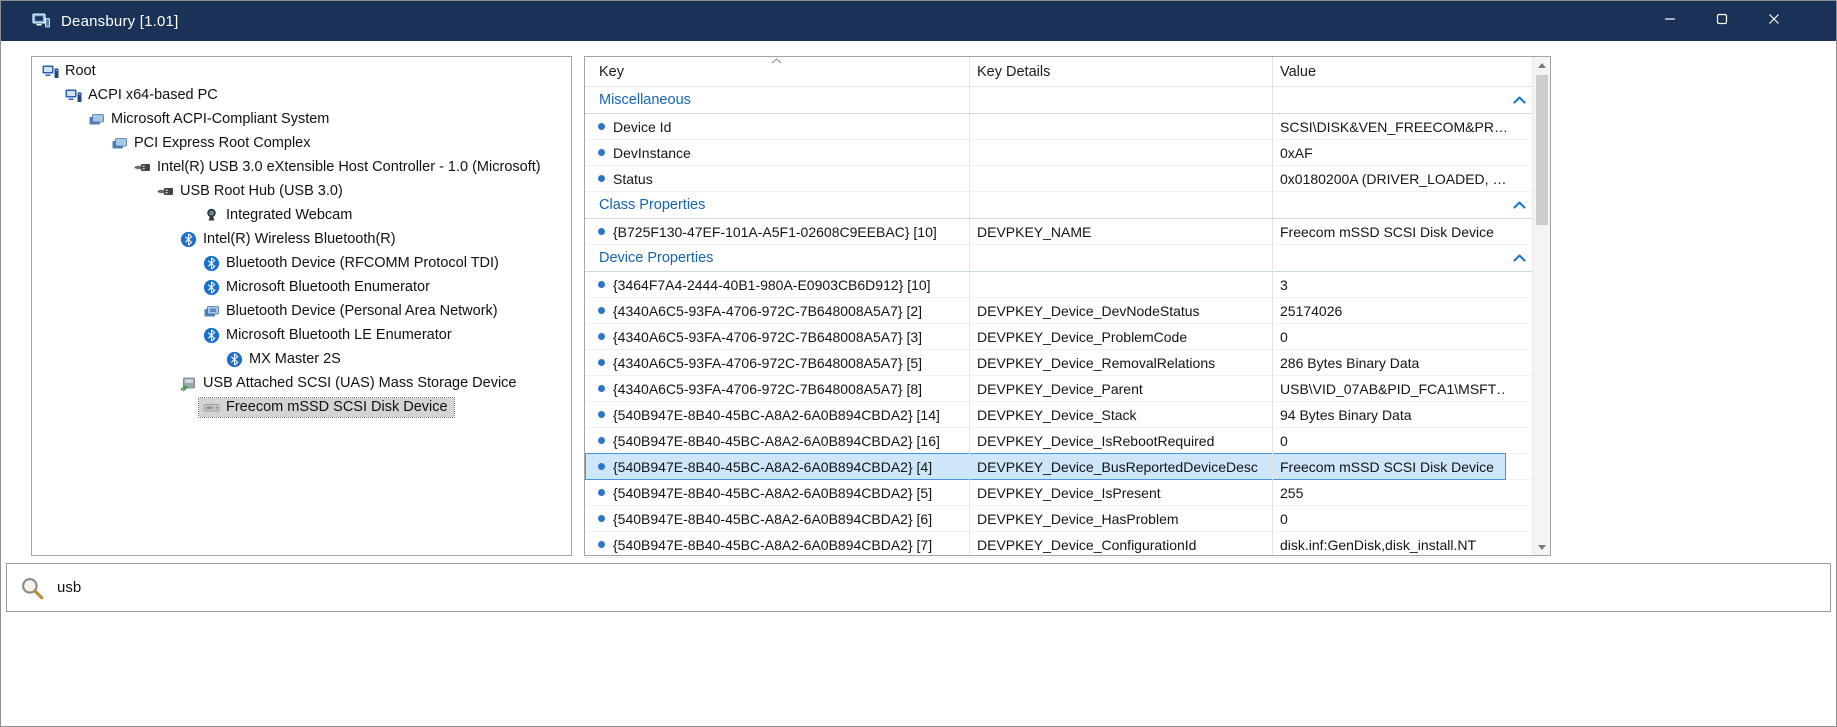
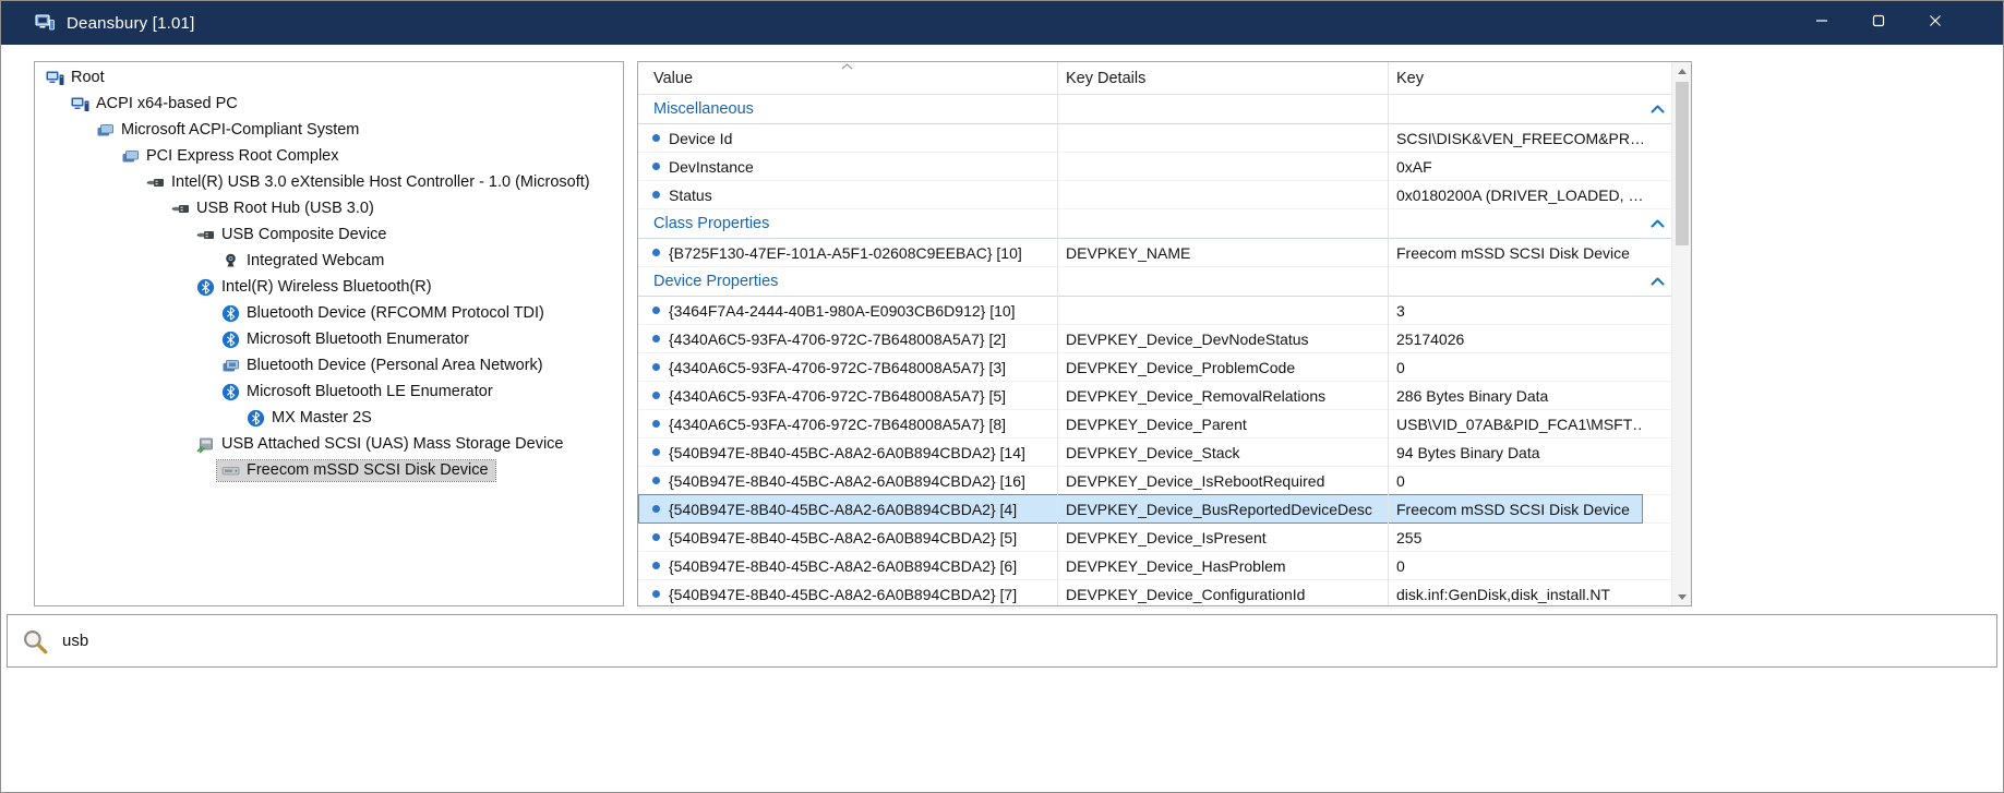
  Deansbury [1.01]
  Root
  ACPI x64-based PC
  Microsoft ACPI-Compliant System
  PCI Express Root Complex
  Intel(R) USB 3.0 eXtensible Host Controller - 1.0 (Microsoft)
  USB Root Hub (USB 3.0)
+ USB Composite Device
  Integrated Webcam
  Intel(R) Wireless Bluetooth(R)
  Bluetooth Device (RFCOMM Protocol TDI)
  Microsoft Bluetooth Enumerator
  Bluetooth Device (Personal Area Network)
  Microsoft Bluetooth LE Enumerator
  MX Master 2S
  USB Attached SCSI (UAS) Mass Storage Device
  Freecom mSSD SCSI Disk Device
- Key
+ Value
  Key Details
- Value
+ Key
  Miscellaneous
  Device Id
  SCSI\DISK&VEN_FREECOM&PR…
  DevInstance
  0xAF
  Status
  0x0180200A (DRIVER_LOADED, …
  Class Properties
  {B725F130-47EF-101A-A5F1-02608C9EEBAC} [10]
  DEVPKEY_NAME
  Freecom mSSD SCSI Disk Device
  Device Properties
  {3464F7A4-2444-40B1-980A-E0903CB6D912} [10]
  3
  {4340A6C5-93FA-4706-972C-7B648008A5A7} [2]
  DEVPKEY_Device_DevNodeStatus
  25174026
  {4340A6C5-93FA-4706-972C-7B648008A5A7} [3]
  DEVPKEY_Device_ProblemCode
  0
  {4340A6C5-93FA-4706-972C-7B648008A5A7} [5]
  DEVPKEY_Device_RemovalRelations
  286 Bytes Binary Data
  {4340A6C5-93FA-4706-972C-7B648008A5A7} [8]
  DEVPKEY_Device_Parent
  USB\VID_07AB&PID_FCA1\MSFT…
  {540B947E-8B40-45BC-A8A2-6A0B894CBDA2} [14]
  DEVPKEY_Device_Stack
  94 Bytes Binary Data
  {540B947E-8B40-45BC-A8A2-6A0B894CBDA2} [16]
  DEVPKEY_Device_IsRebootRequired
  0
  {540B947E-8B40-45BC-A8A2-6A0B894CBDA2} [4]
  DEVPKEY_Device_BusReportedDeviceDesc
  Freecom mSSD SCSI Disk Device
  {540B947E-8B40-45BC-A8A2-6A0B894CBDA2} [5]
  DEVPKEY_Device_IsPresent
  255
  {540B947E-8B40-45BC-A8A2-6A0B894CBDA2} [6]
  DEVPKEY_Device_HasProblem
  0
  {540B947E-8B40-45BC-A8A2-6A0B894CBDA2} [7]
  DEVPKEY_Device_ConfigurationId
  disk.inf:GenDisk,disk_install.NT
  usb
